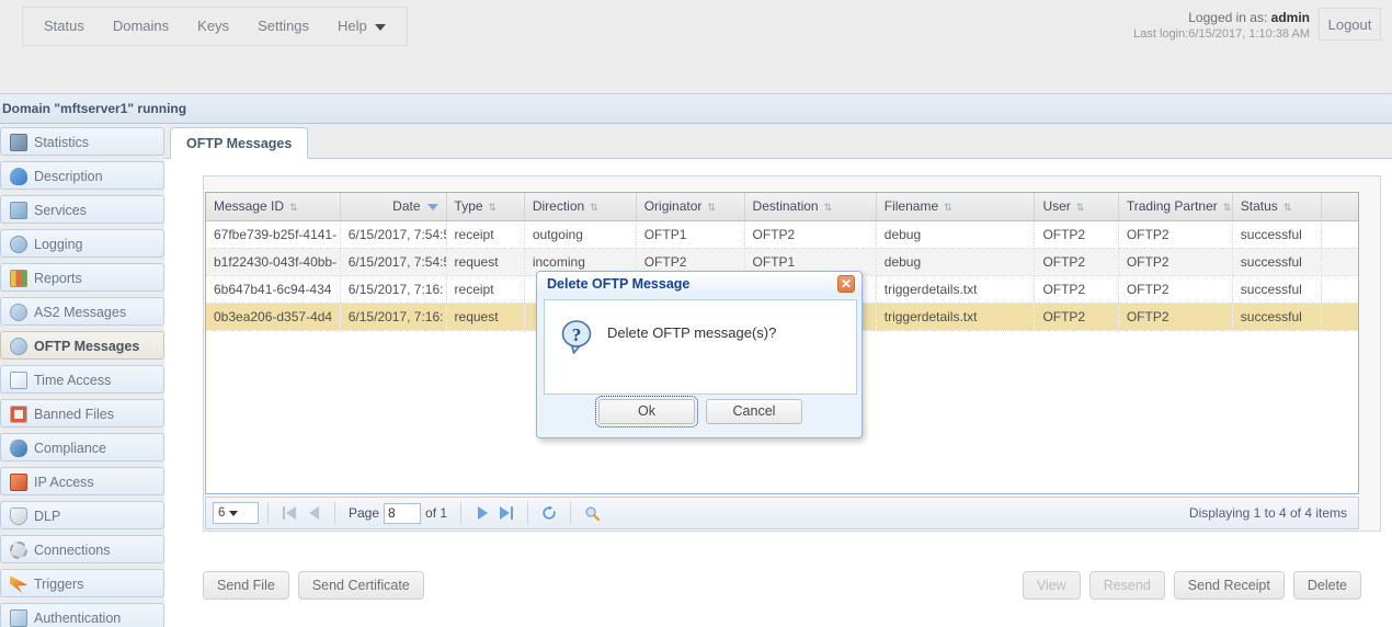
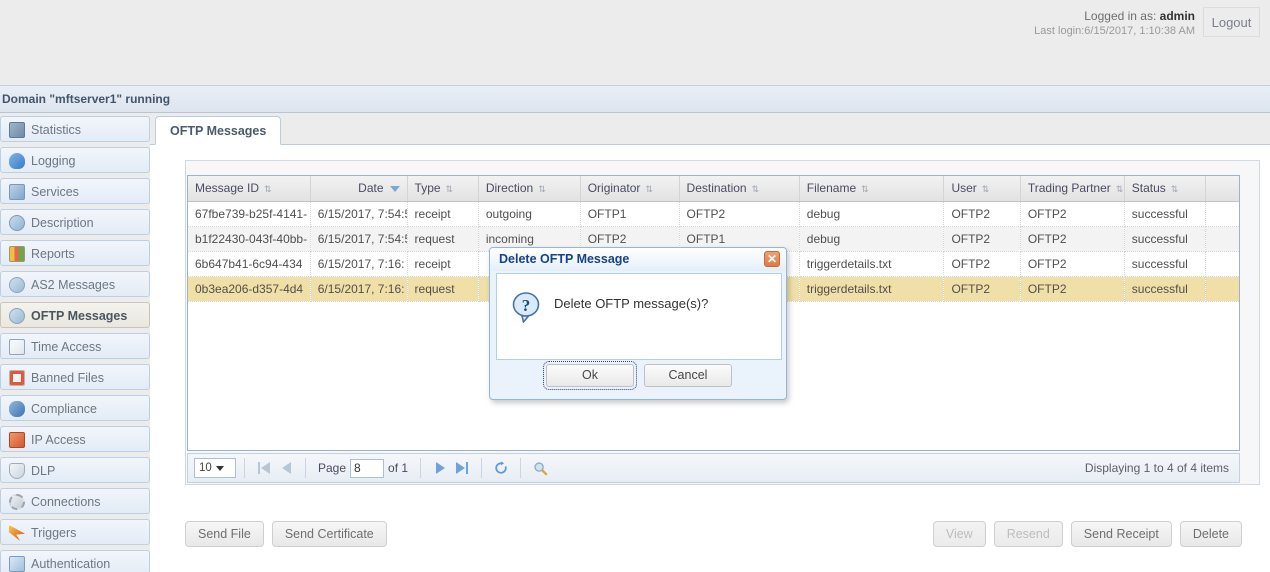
- Status
- Domains
- Keys
- Settings
- Help
  Logged in as: admin
  Last login:6/15/2017, 1:10:38 AM
  Logout
  Domain "mftserver1" running
  Statistics
- Description
+ Logging
  Services
- Logging
+ Description
  Reports
  AS2 Messages
  OFTP Messages
  Time Access
  Banned Files
  Compliance
  IP Access
  DLP
  Connections
  Triggers
  Authentication
  OFTP Messages
  Message ID ⇅	Date	Type ⇅	Direction ⇅	Originator ⇅	Destination ⇅	Filename ⇅	User ⇅	Trading Partner ⇅	Status ⇅
  67fbe739-b25f-4141-	6/15/2017, 7:54:	receipt	outgoing	OFTP1	OFTP2	debug	OFTP2	OFTP2	successful
  b1f22430-043f-40bb-	6/15/2017, 7:54:	request	incoming	OFTP2	OFTP1	debug	OFTP2	OFTP2	successful
  6b647b41-6c94-434	6/15/2017, 7:16:	receipt				triggerdetails.txt	OFTP2	OFTP2	successful
  0b3ea206-d357-4d4	6/15/2017, 7:16:	request				triggerdetails.txt	OFTP2	OFTP2	successful
- 6
+ 10
  Page
  8
  of 1
  Displaying 1 to 4 of 4 items
  Send File Send Certificate
  View Resend Send Receipt Delete
  Delete OFTP Message
  ✕
  ?
  Delete OFTP message(s)?
  Ok
  Cancel
